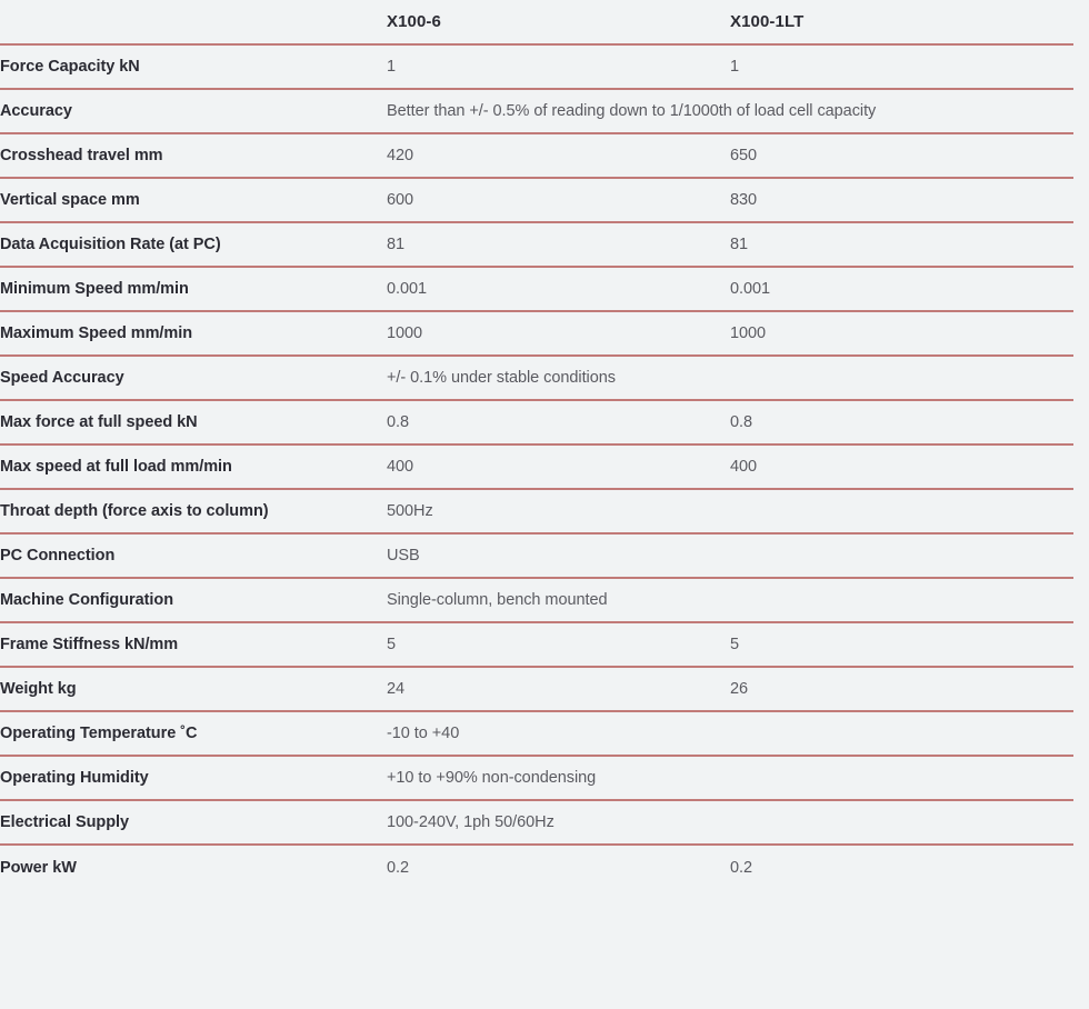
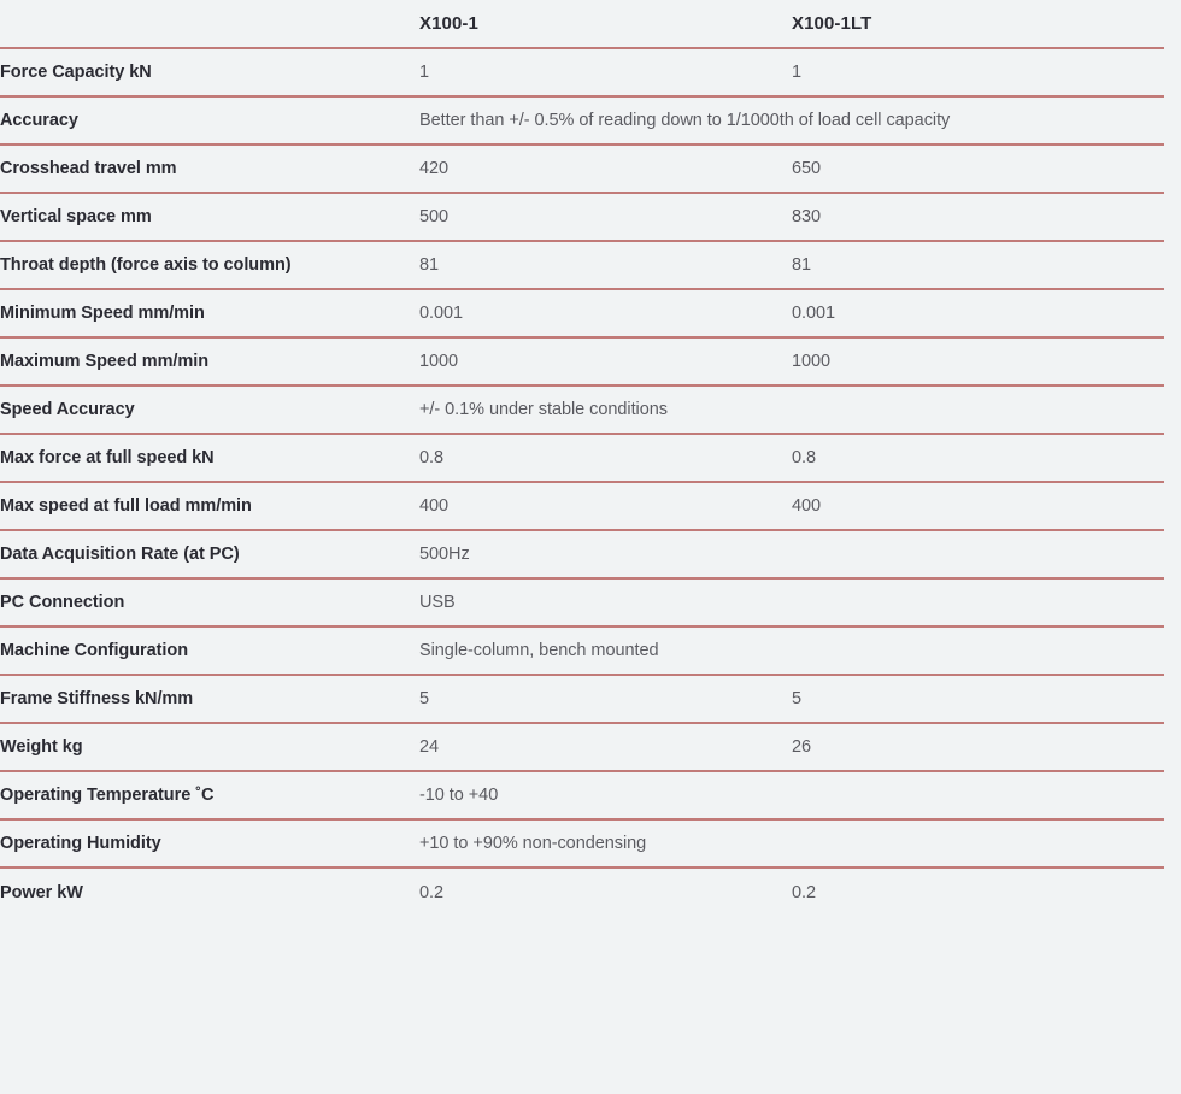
- 	X100-6	X100-1LT
+ 	X100-1	X100-1LT
  Force Capacity kN	1	1
  Accuracy	Better than +/- 0.5% of reading down to 1/1000th of load cell capacity
  Crosshead travel mm	420	650
- Vertical space mm	600	830
+ Vertical space mm	500	830
- Data Acquisition Rate (at PC)	81	81
+ Throat depth (force axis to column)	81	81
  Minimum Speed mm/min	0.001	0.001
  Maximum Speed mm/min	1000	1000
  Speed Accuracy	+/- 0.1% under stable conditions
  Max force at full speed kN	0.8	0.8
  Max speed at full load mm/min	400	400
- Throat depth (force axis to column)	500Hz
+ Data Acquisition Rate (at PC)	500Hz
  PC Connection	USB
  Machine Configuration	Single-column, bench mounted
  Frame Stiffness kN/mm	5	5
  Weight kg	24	26
  Operating Temperature ˚C	-10 to +40
  Operating Humidity	+10 to +90% non-condensing
- Electrical Supply	100-240V, 1ph 50/60Hz
  Power kW	0.2	0.2
